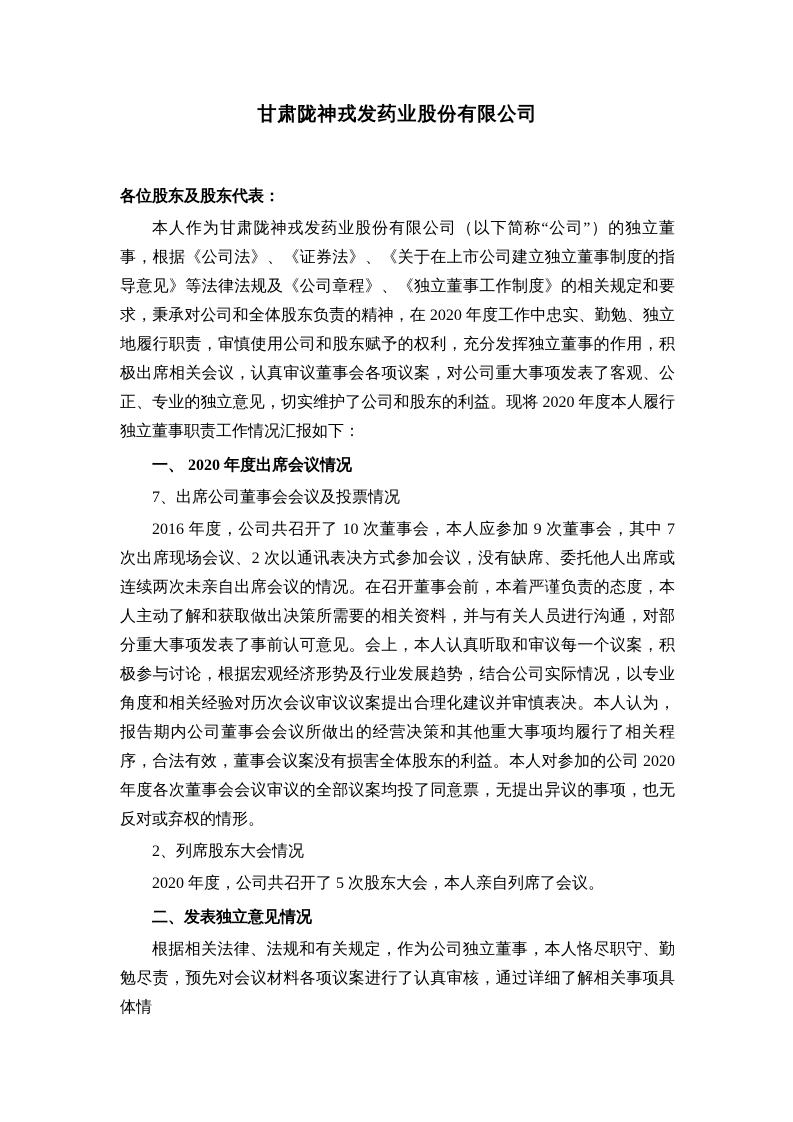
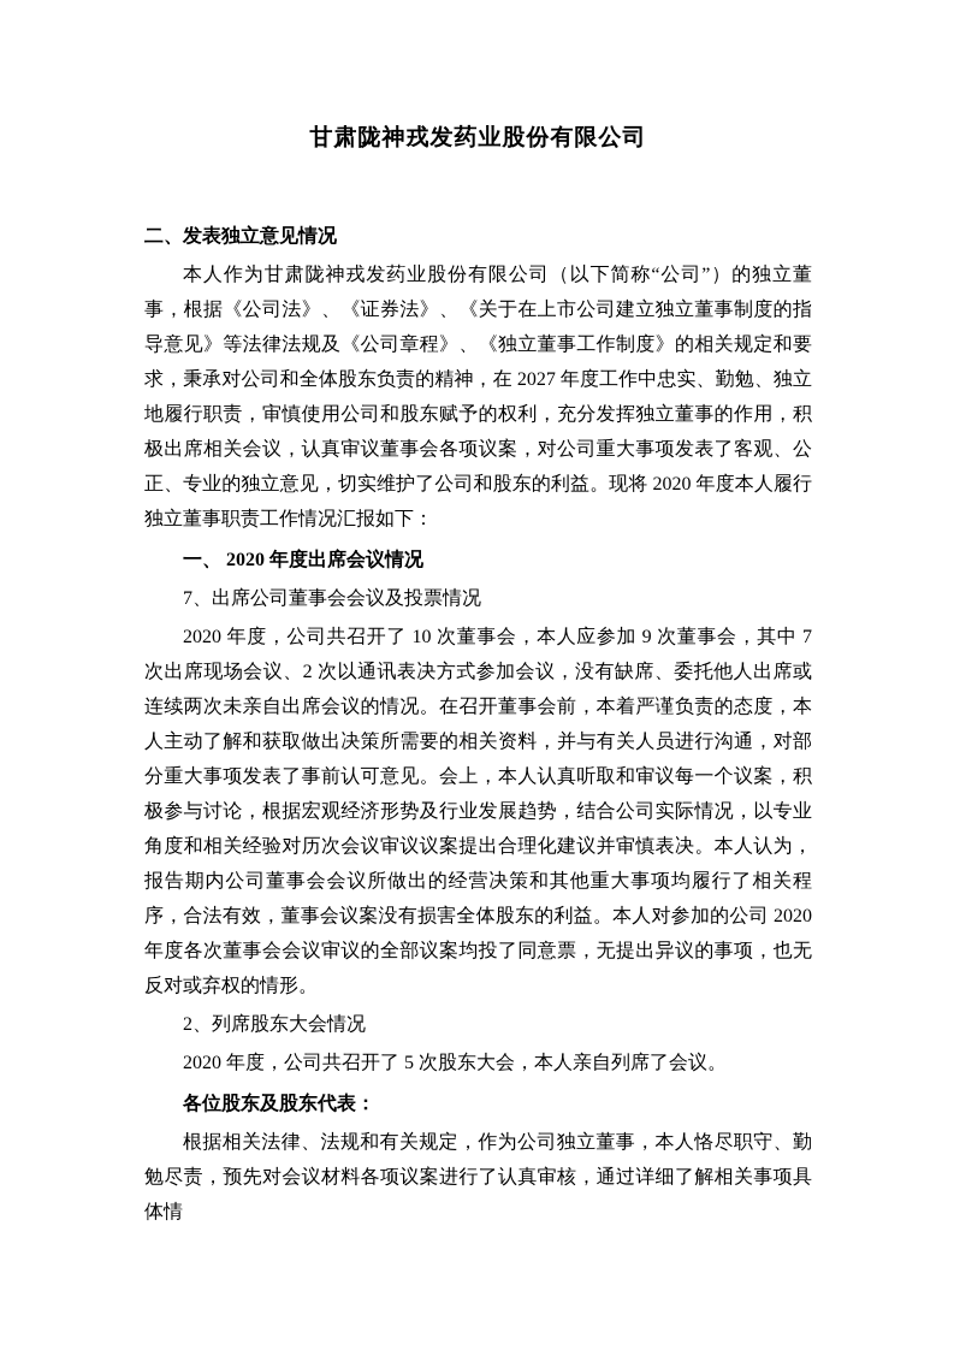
  甘肃陇神戎发药业股份有限公司
- 各位股东及股东代表：
+ 二、发表独立意见情况
- 本人作为甘肃陇神戎发药业股份有限公司（以下简称“公司”）的独立董事，根据《公司法》、《证券法》、《关于在上市公司建立独立董事制度的指导意见》等法律法规及《公司章程》、《独立董事工作制度》的相关规定和要求，秉承对公司和全体股东负责的精神，在 2020 年度工作中忠实、勤勉、独立地履行职责，审慎使用公司和股东赋予的权利，充分发挥独立董事的作用，积极出席相关会议，认真审议董事会各项议案，对公司重大事项发表了客观、公正、专业的独立意见，切实维护了公司和股东的利益。现将 2020 年度本人履行独立董事职责工作情况汇报如下：
+ 本人作为甘肃陇神戎发药业股份有限公司（以下简称“公司”）的独立董事，根据《公司法》、《证券法》、《关于在上市公司建立独立董事制度的指导意见》等法律法规及《公司章程》、《独立董事工作制度》的相关规定和要求，秉承对公司和全体股东负责的精神，在 2027 年度工作中忠实、勤勉、独立地履行职责，审慎使用公司和股东赋予的权利，充分发挥独立董事的作用，积极出席相关会议，认真审议董事会各项议案，对公司重大事项发表了客观、公正、专业的独立意见，切实维护了公司和股东的利益。现将 2020 年度本人履行独立董事职责工作情况汇报如下：
  一、 2020 年度出席会议情况
  7、出席公司董事会会议及投票情况
- 2016 年度，公司共召开了 10 次董事会，本人应参加 9 次董事会，其中 7 次出席现场会议、2 次以通讯表决方式参加会议，没有缺席、委托他人出席或连续两次未亲自出席会议的情况。在召开董事会前，本着严谨负责的态度，本人主动了解和获取做出决策所需要的相关资料，并与有关人员进行沟通，对部分重大事项发表了事前认可意见。会上，本人认真听取和审议每一个议案，积极参与讨论，根据宏观经济形势及行业发展趋势，结合公司实际情况，以专业角度和相关经验对历次会议审议议案提出合理化建议并审慎表决。本人认为，报告期内公司董事会会议所做出的经营决策和其他重大事项均履行了相关程序，合法有效，董事会议案没有损害全体股东的利益。本人对参加的公司 2020 年度各次董事会会议审议的全部议案均投了同意票，无提出异议的事项，也无反对或弃权的情形。
+ 2020 年度，公司共召开了 10 次董事会，本人应参加 9 次董事会，其中 7 次出席现场会议、2 次以通讯表决方式参加会议，没有缺席、委托他人出席或连续两次未亲自出席会议的情况。在召开董事会前，本着严谨负责的态度，本人主动了解和获取做出决策所需要的相关资料，并与有关人员进行沟通，对部分重大事项发表了事前认可意见。会上，本人认真听取和审议每一个议案，积极参与讨论，根据宏观经济形势及行业发展趋势，结合公司实际情况，以专业角度和相关经验对历次会议审议议案提出合理化建议并审慎表决。本人认为，报告期内公司董事会会议所做出的经营决策和其他重大事项均履行了相关程序，合法有效，董事会议案没有损害全体股东的利益。本人对参加的公司 2020 年度各次董事会会议审议的全部议案均投了同意票，无提出异议的事项，也无反对或弃权的情形。
  2、列席股东大会情况
  2020 年度，公司共召开了 5 次股东大会，本人亲自列席了会议。
- 二、发表独立意见情况
+ 各位股东及股东代表：
  根据相关法律、法规和有关规定，作为公司独立董事，本人恪尽职守、勤勉尽责，预先对会议材料各项议案进行了认真审核，通过详细了解相关事项具体情
